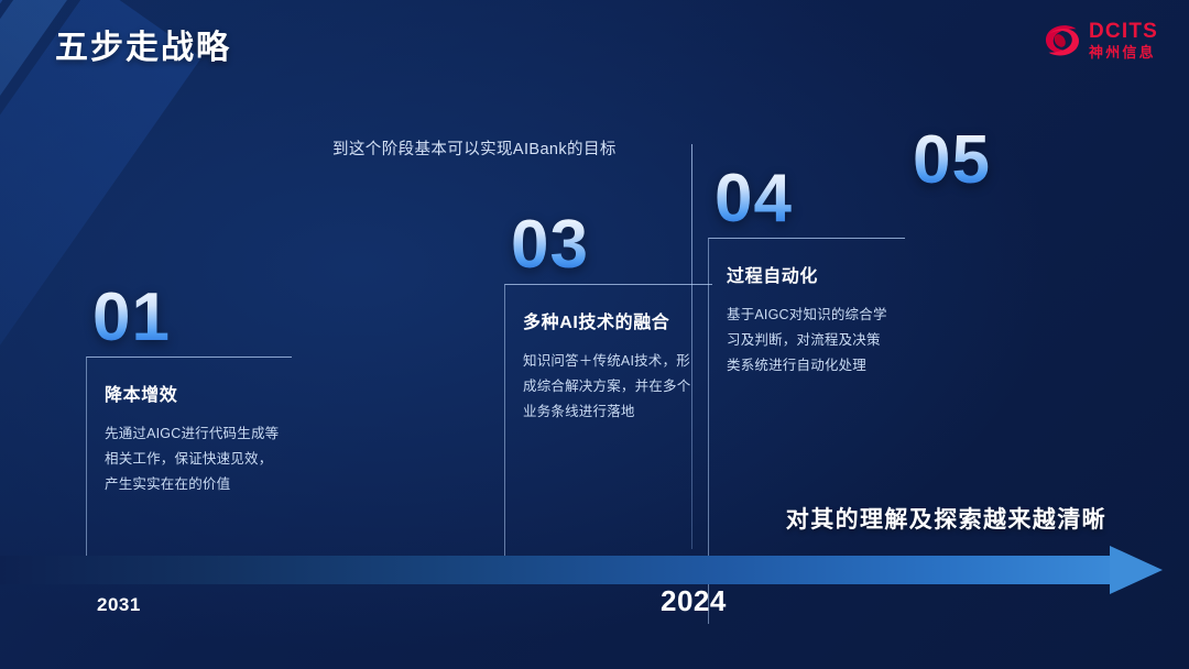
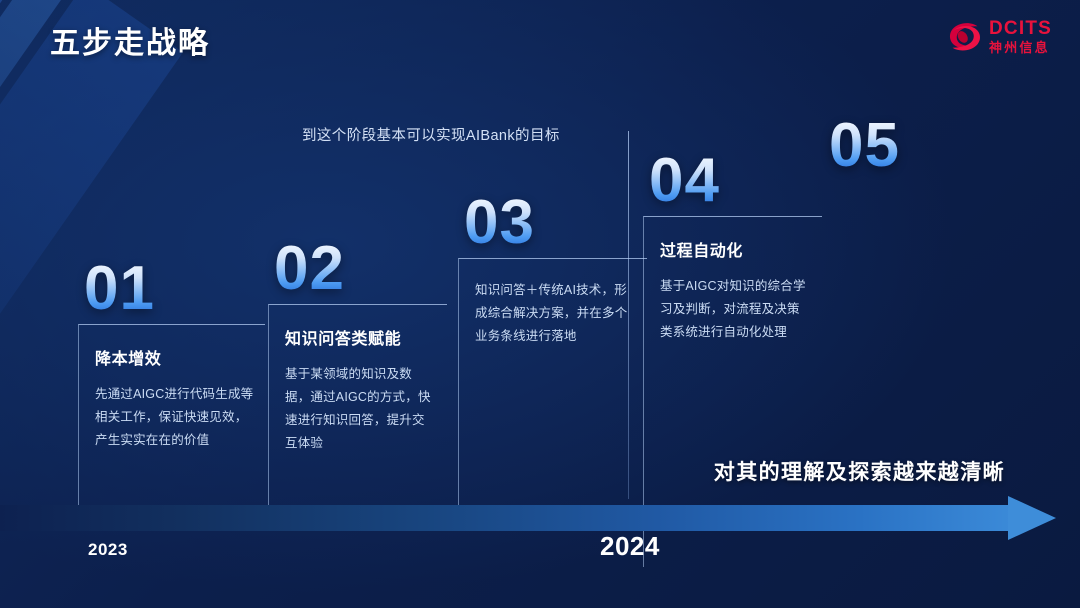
  五步走战略
  DCITS
  神州信息
  到这个阶段基本可以实现AIBank的目标
  01
  降本增效
  先通过AIGC进行代码生成等相关工作，保证快速见效，产生实实在在的价值
+ 02
+ 知识问答类赋能
+ 基于某领域的知识及数据，通过AIGC的方式，快速进行知识回答，提升交互体验
  03
- 多种AI技术的融合
  知识问答＋传统AI技术，形成综合解决方案，并在多个业务条线进行落地
  04
  过程自动化
  基于AIGC对知识的综合学习及判断，对流程及决策类系统进行自动化处理
  05
  对其的理解及探索越来越清晰
- 2031
+ 2023
  2024
